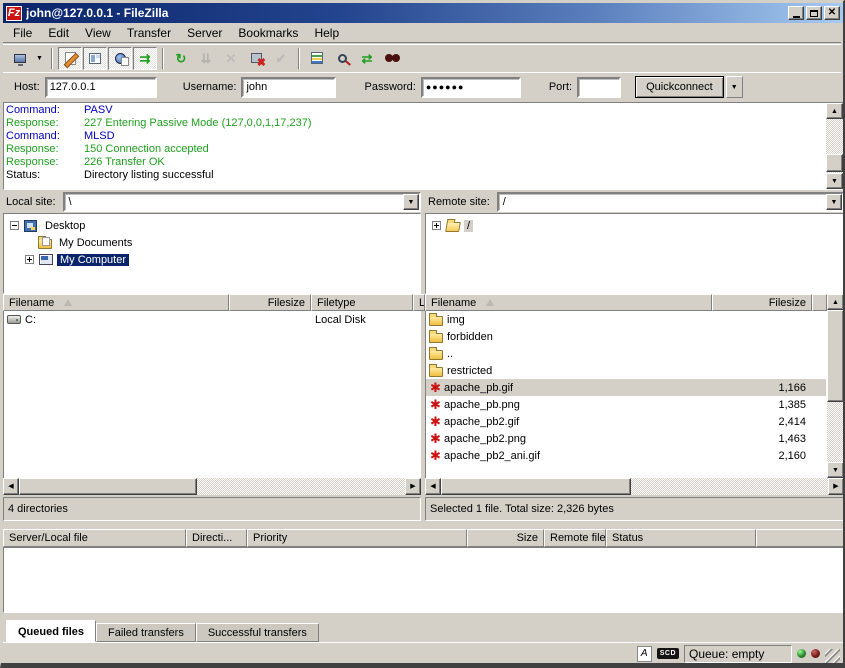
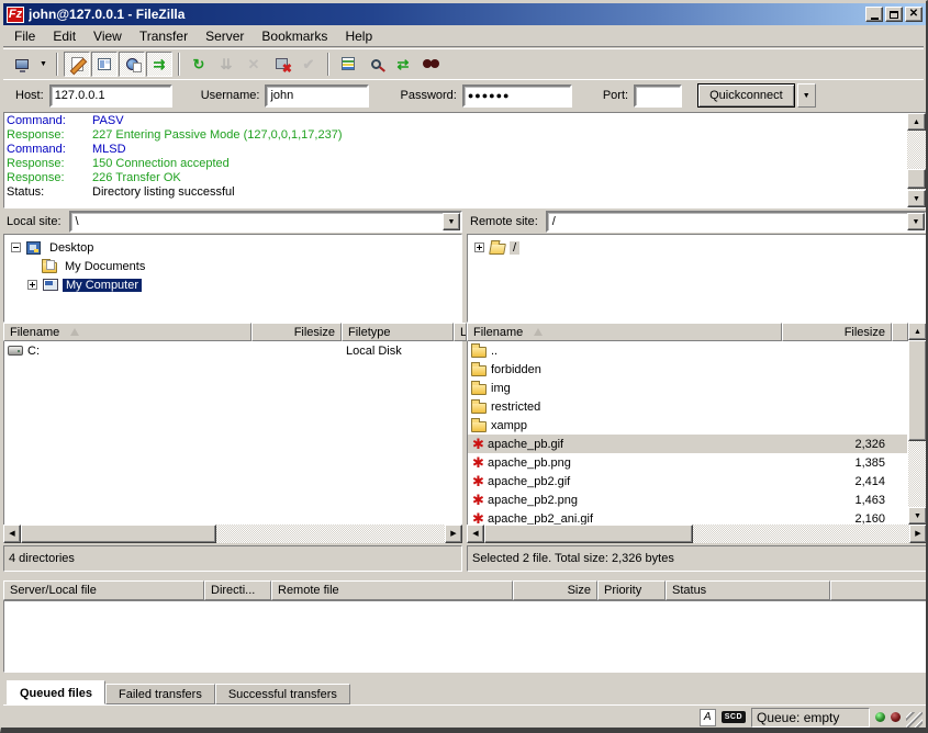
  Fz
  john@127.0.0.1 - FileZilla
  ✕
  File
  Edit
  View
  Transfer
  Server
  Bookmarks
  Help
  ⇉
  ↻
  ⇊
  ✖
  ⇄
  Host:
  127.0.0.1
  Username:
  john
  Password:
  ●●●●●●
  Port:
  Quickconnect
  Command:
  PASV
  Response:
  227 Entering Passive Mode (127,0,0,1,17,237)
  Command:
  MLSD
  Response:
  150 Connection accepted
  Response:
  226 Transfer OK
  Status:
  Directory listing successful
  Local site:
  \
  Desktop
  My Documents
  My Computer
  Remote site:
  /
  /
  Filename
  Filesize
  Filetype
  L
  C:
  Local Disk
  Filename
  Filesize
- img
+ ..
  forbidden
- ..
+ img
  restricted
+ xampp
  ✱
  apache_pb.gif
- 1,166
+ 2,326
  ✱
  apache_pb.png
  1,385
  ✱
  apache_pb2.gif
  2,414
  ✱
  apache_pb2.png
  1,463
  ✱
  apache_pb2_ani.gif
  2,160
  4 directories
- Selected 1 file. Total size: 2,326 bytes
+ Selected 2 file. Total size: 2,326 bytes
  Server/Local file
  Directi...
- Priority
+ Remote file
  Size
- Remote file
+ Priority
  Status
  Queued files
  Failed transfers
  Successful transfers
  A
  Queue: empty
